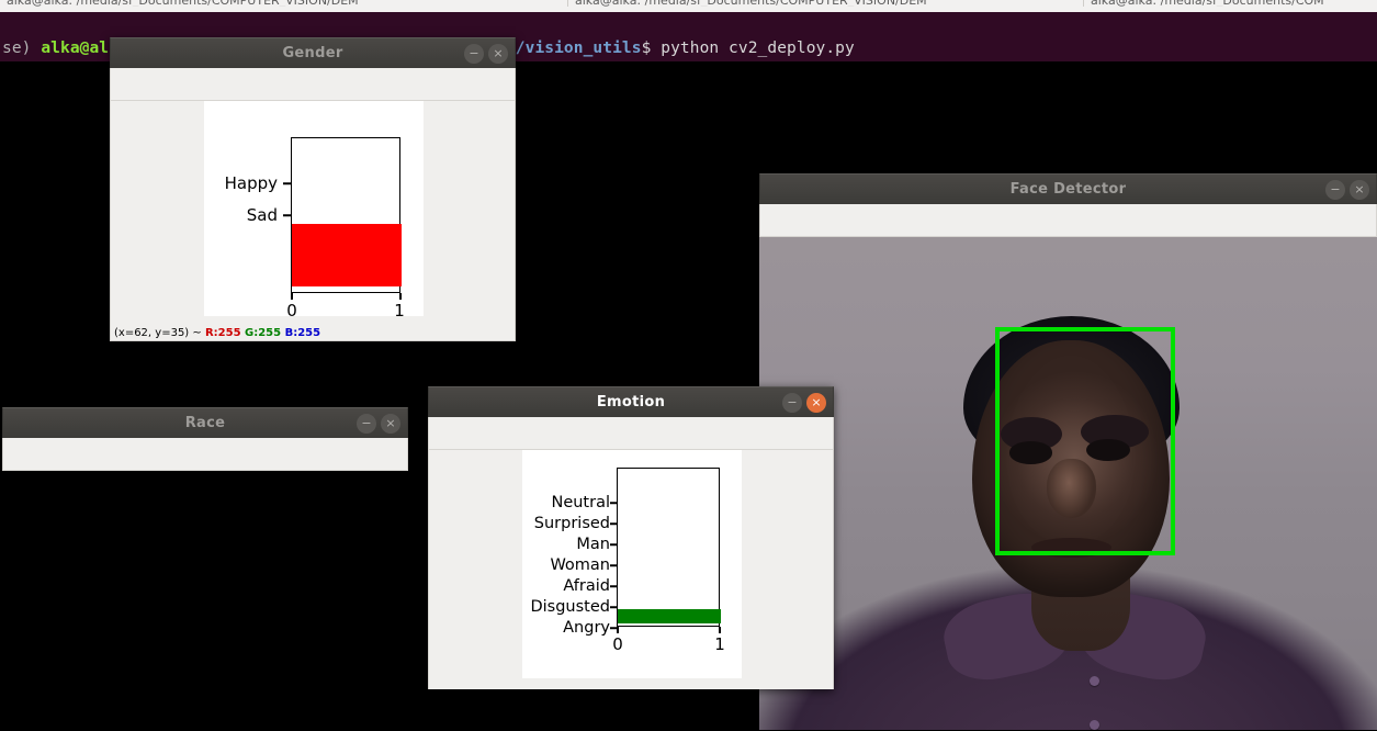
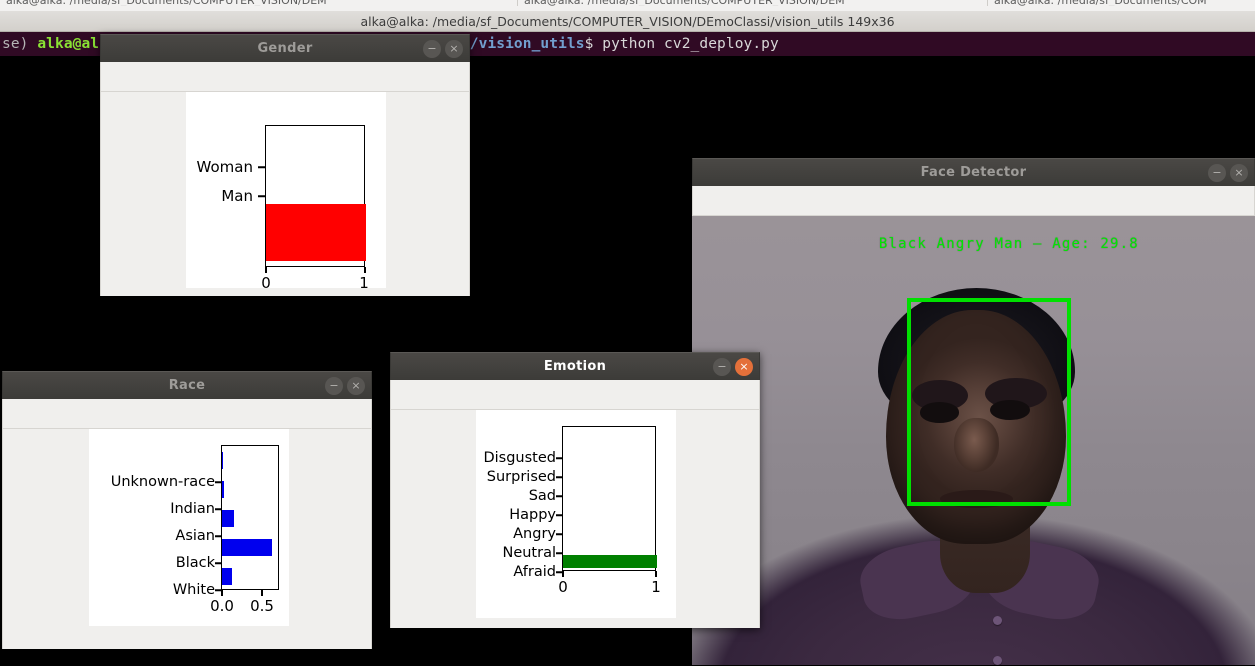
  alka@alka: /media/sf_Documents/COMPUTER_VISION/DEM
  alka@alka: /media/sf_Documents/COMPUTER_VISION/DEM
  alka@alka: /media/sf_Documents/COM
+ alka@alka: /media/sf_Documents/COMPUTER_VISION/DEmoClassi/vision_utils 149x36
  se) alka@al /vision_utils$ python cv2_deploy.py
  Face Detector
  −
  ×
+ Black Angry Man — Age: 29.8
  Gender
  −
  ×
- Sad
+ Man
- Happy
+ Woman
  0
  1
- (x=62, y=35) ~ R:255 G:255 B:255
  Race
  −
  ×
+ White
+ Black
+ Asian
+ Indian
+ Unknown-race
+ 0.0
+ 0.5
  Emotion
  −
  ×
- Angry
+ Afraid
- Disgusted
+ Neutral
- Afraid
+ Angry
- Woman
+ Happy
- Man
+ Sad
  Surprised
- Neutral
+ Disgusted
  0
  1
